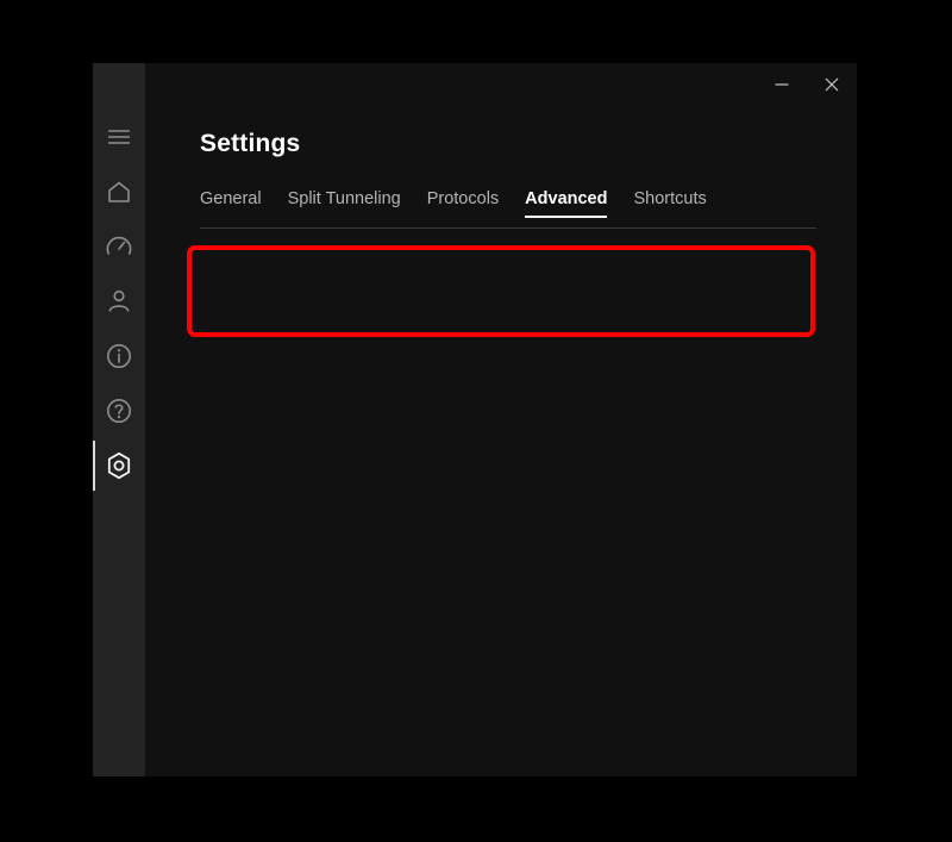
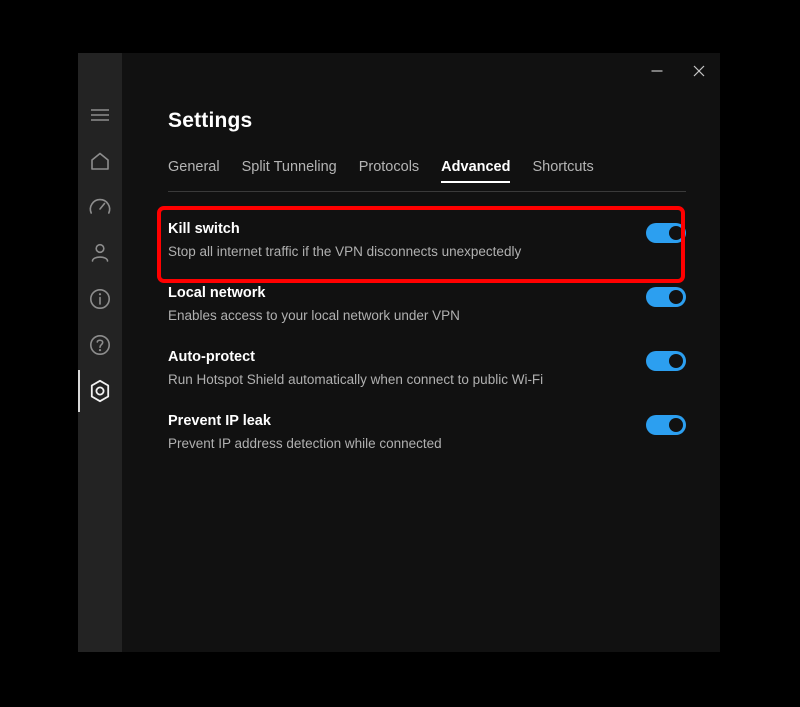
  Settings
  General
  Split Tunneling
  Protocols
  Advanced
  Shortcuts
+ Kill switch
+ Stop all internet traffic if the VPN disconnects unexpectedly
+ Local network
+ Enables access to your local network under VPN
+ Auto-protect
+ Run Hotspot Shield automatically when connect to public Wi-Fi
+ Prevent IP leak
+ Prevent IP address detection while connected
